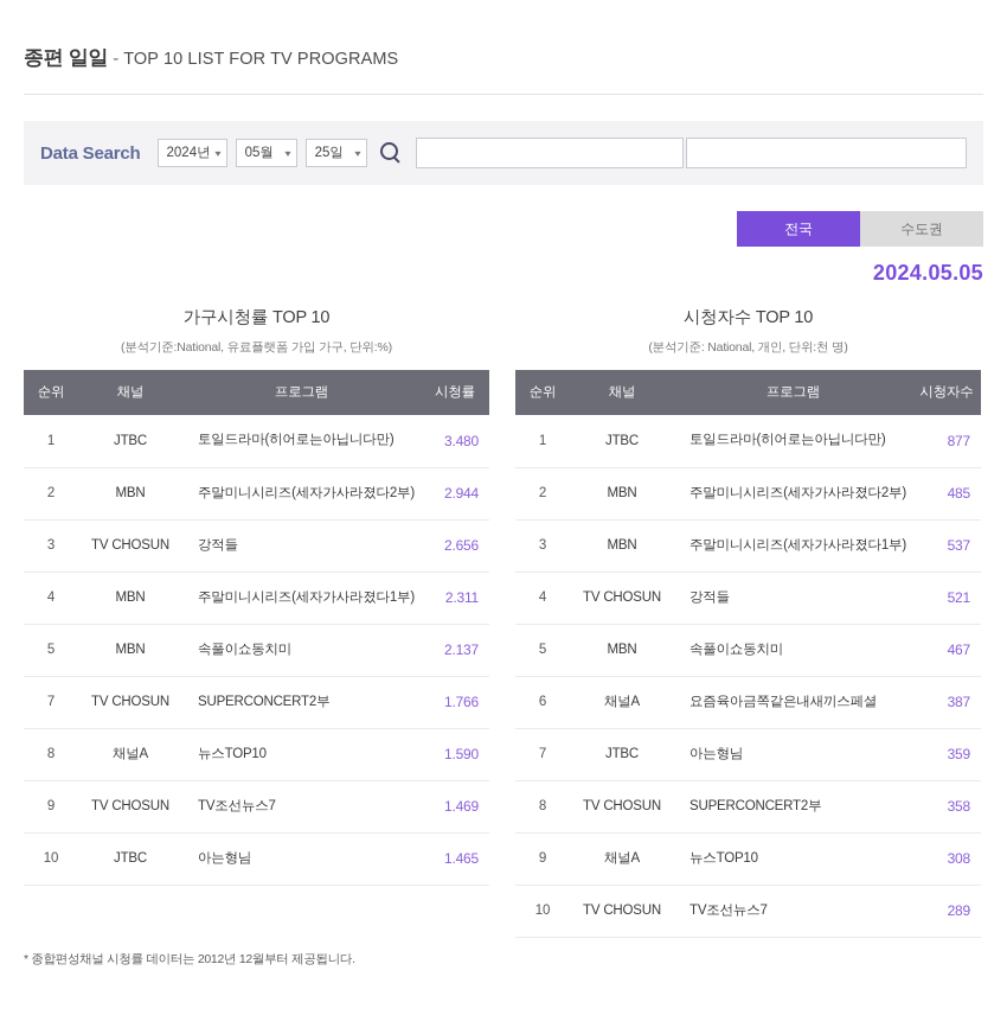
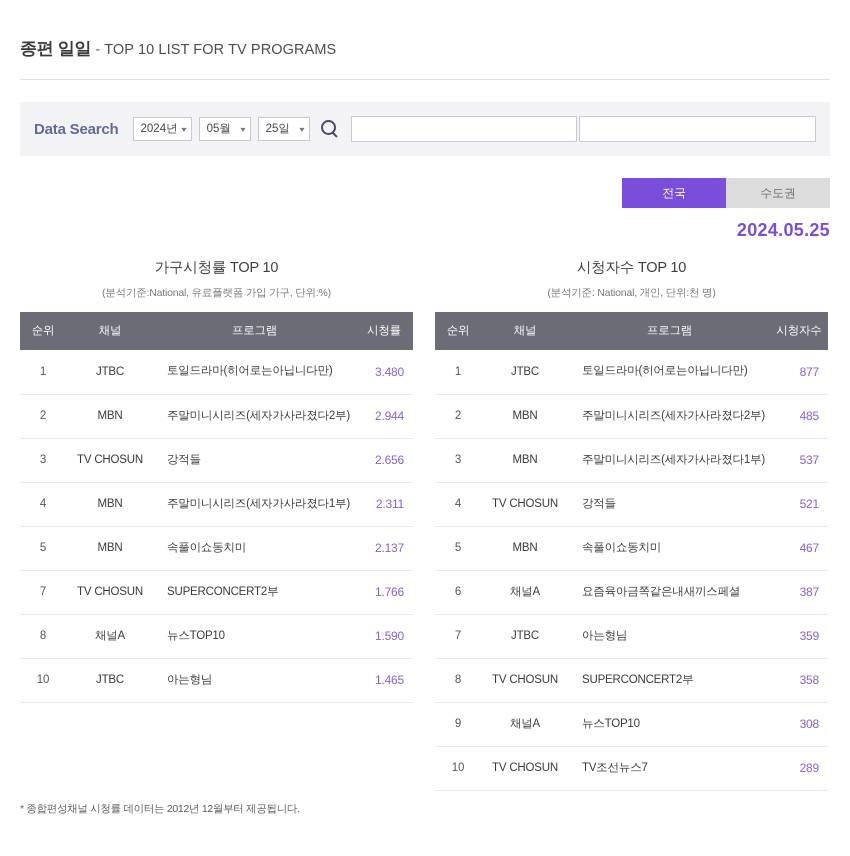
  종편 일일
  -
  TOP 10 LIST FOR TV PROGRAMS
  Data Search
  2024년
  ▾
  05월
  ▾
  25일
  ▾
  전국
  수도권
- 2024.05.05
+ 2024.05.25
  가구시청률 TOP 10
  (분석기준:National, 유료플랫폼 가입 가구, 단위:%)
  순위	채널	프로그램	시청률
  1	JTBC	토일드라마(히어로는아닙니다만)	3.480
  2	MBN	주말미니시리즈(세자가사라졌다2부)	2.944
  3	TV CHOSUN	강적들	2.656
  4	MBN	주말미니시리즈(세자가사라졌다1부)	2.311
  5	MBN	속풀이쇼동치미	2.137
  7	TV CHOSUN	SUPERCONCERT2부	1.766
  8	채널A	뉴스TOP10	1.590
- 9	TV CHOSUN	TV조선뉴스7	1.469
  10	JTBC	아는형님	1.465
  시청자수 TOP 10
  (분석기준: National, 개인, 단위:천 명)
  순위	채널	프로그램	시청자수
  1	JTBC	토일드라마(히어로는아닙니다만)	877
  2	MBN	주말미니시리즈(세자가사라졌다2부)	485
  3	MBN	주말미니시리즈(세자가사라졌다1부)	537
  4	TV CHOSUN	강적들	521
  5	MBN	속풀이쇼동치미	467
  6	채널A	요즘육아금쪽같은내새끼스페셜	387
  7	JTBC	아는형님	359
  8	TV CHOSUN	SUPERCONCERT2부	358
  9	채널A	뉴스TOP10	308
  10	TV CHOSUN	TV조선뉴스7	289
  * 종합편성채널 시청률 데이터는 2012년 12월부터 제공됩니다.
